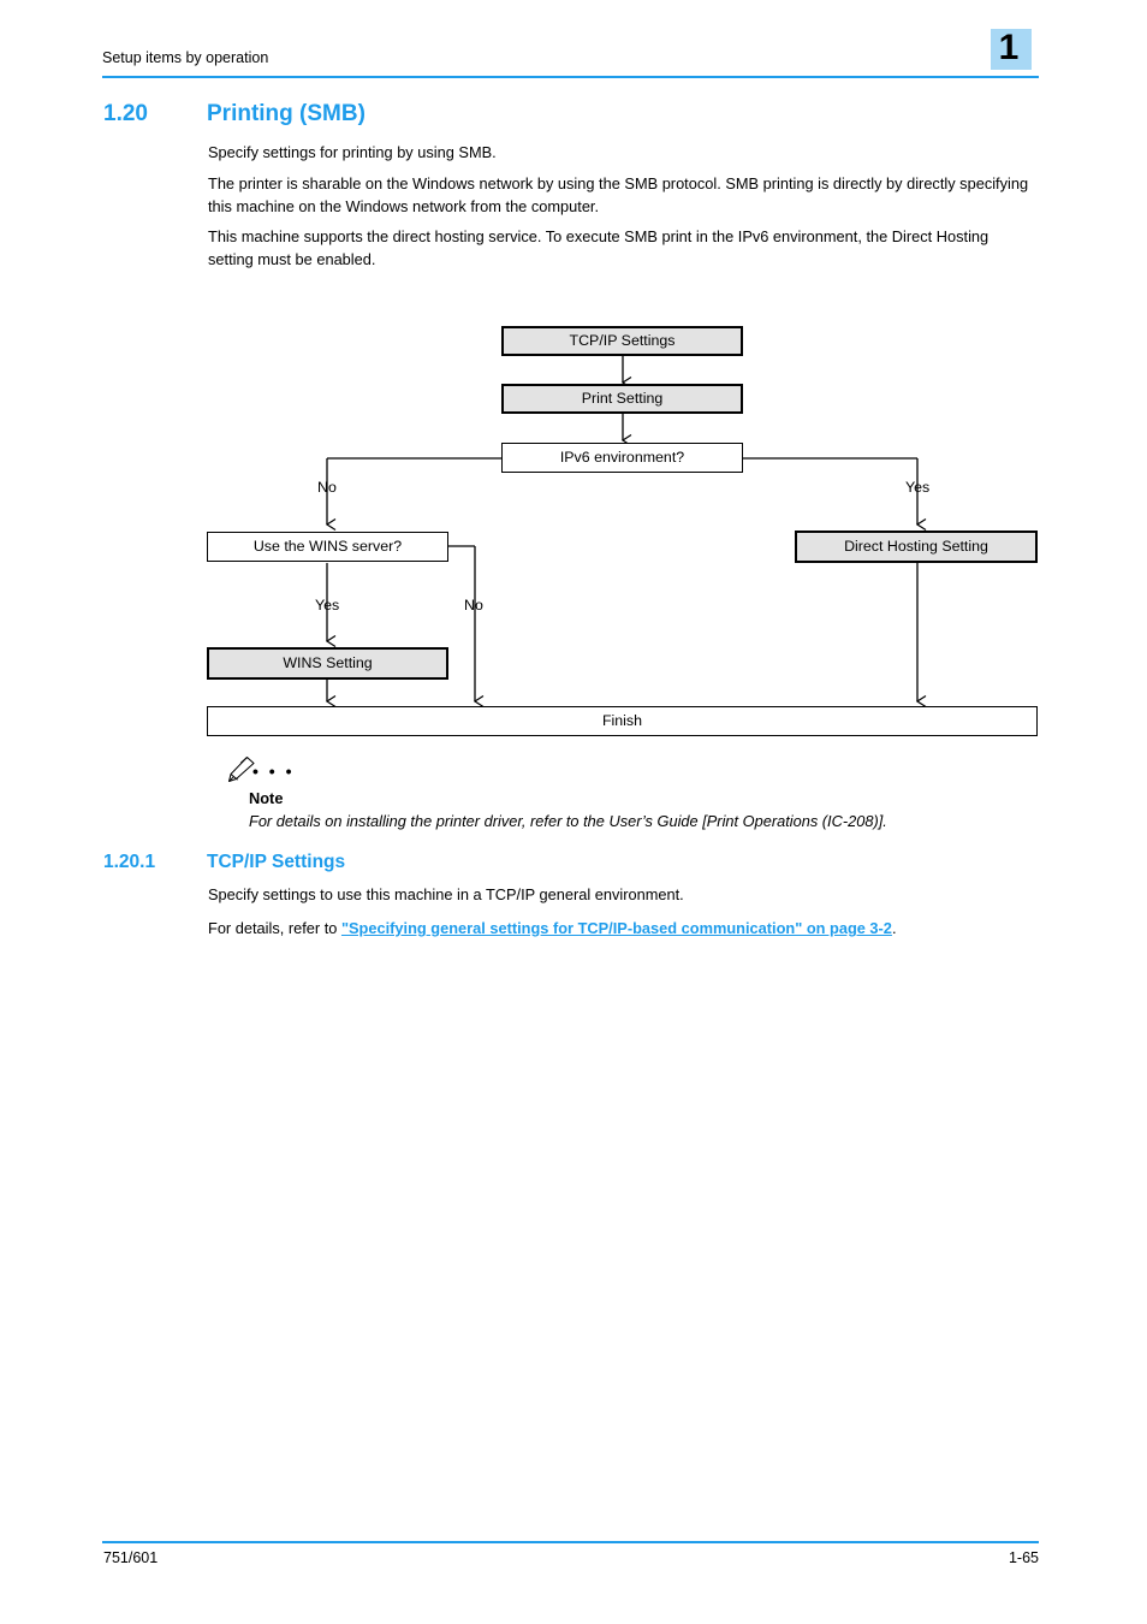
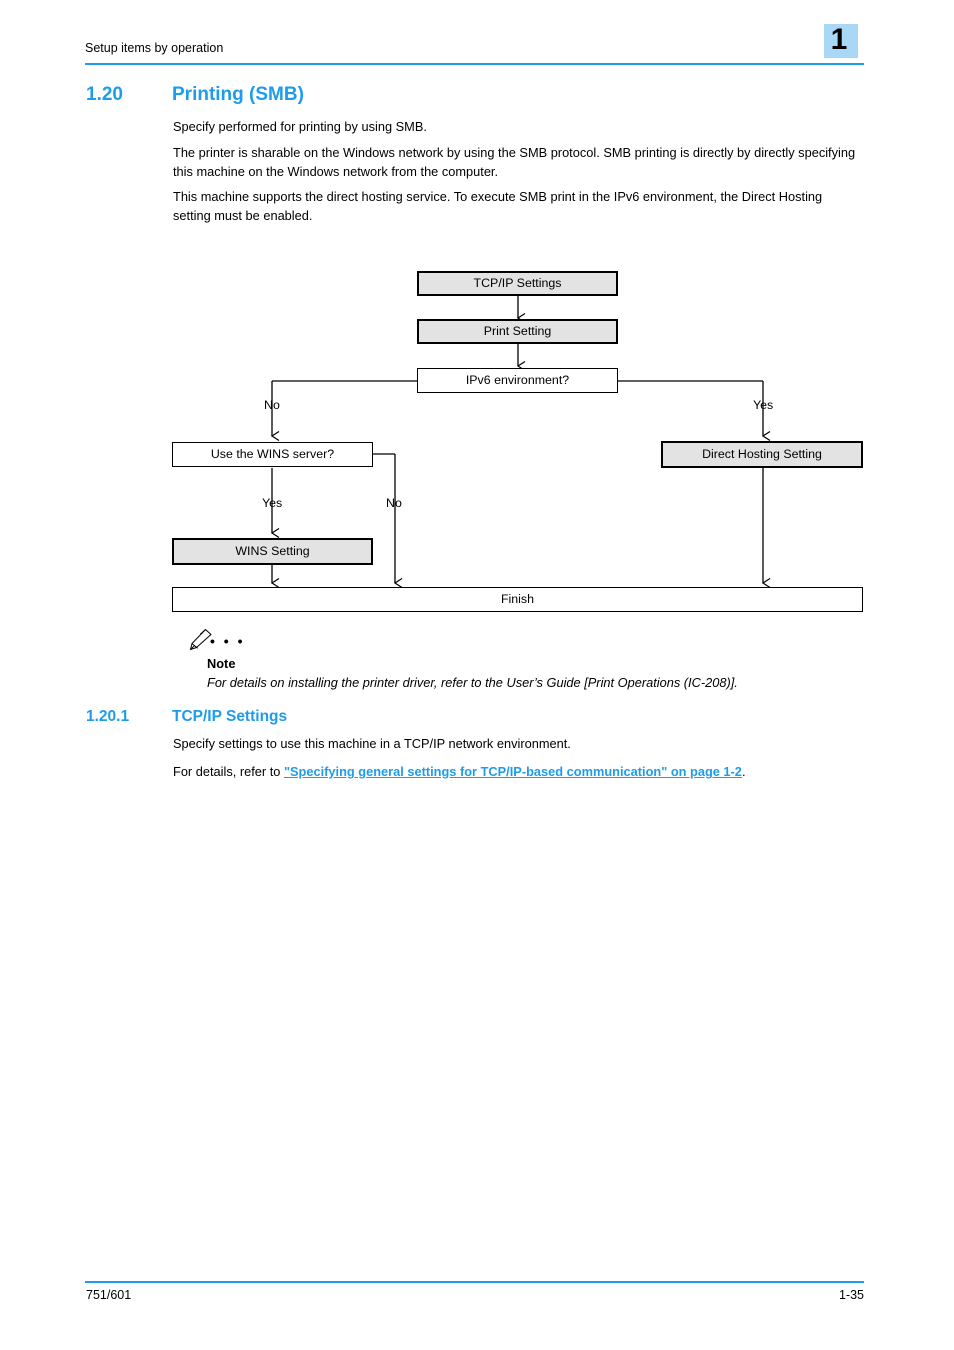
  Setup items by operation
  1
  1.20
  Printing (SMB)
- Specify settings for printing by using SMB.
+ Specify performed for printing by using SMB.
  The printer is sharable on the Windows network by using the SMB protocol. SMB printing is directly by directly specifying this machine on the Windows network from the computer.
  This machine supports the direct hosting service. To execute SMB print in the IPv6 environment, the Direct Hosting setting must be enabled.
  TCP/IP Settings
  Print Setting
  IPv6 environment?
  Use the WINS server?
  Direct Hosting Setting
  WINS Setting
  Finish
  No
  Yes
  Yes
  No
  • • •
  Note
  For details on installing the printer driver, refer to the User’s Guide [Print Operations (IC-208)].
  1.20.1
  TCP/IP Settings
- Specify settings to use this machine in a TCP/IP general environment.
+ Specify settings to use this machine in a TCP/IP network environment.
- For details, refer to "Specifying general settings for TCP/IP-based communication" on page 3-2.
+ For details, refer to "Specifying general settings for TCP/IP-based communication" on page 1-2.
  751/601
- 1-65
+ 1-35
